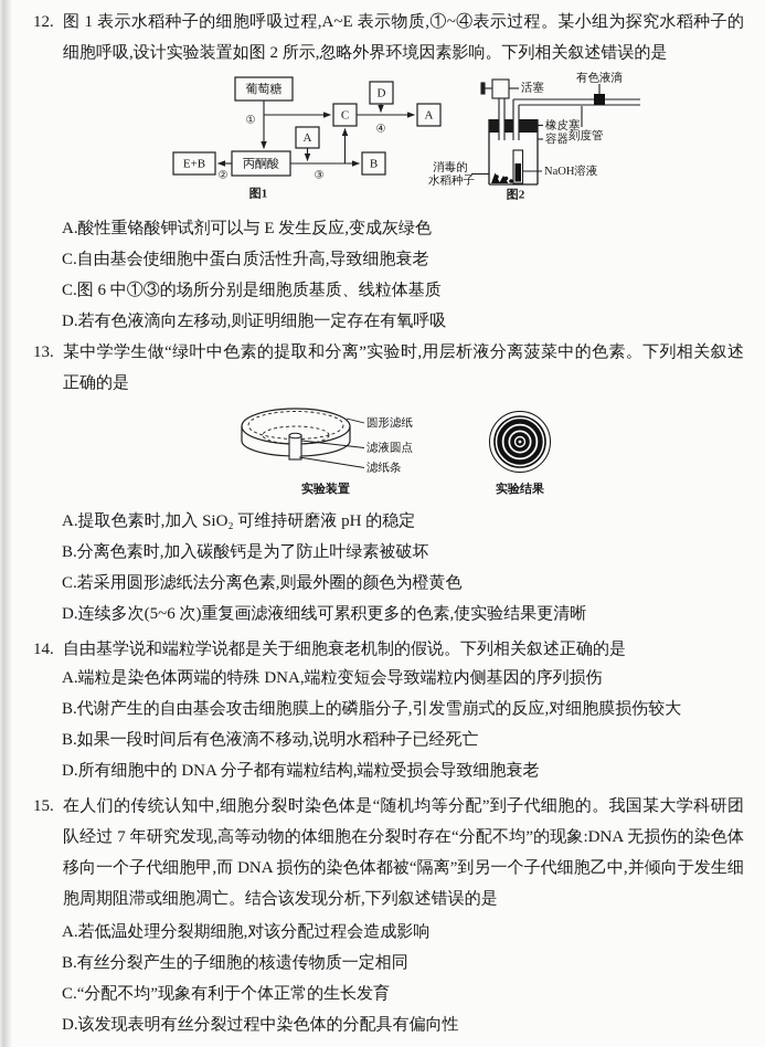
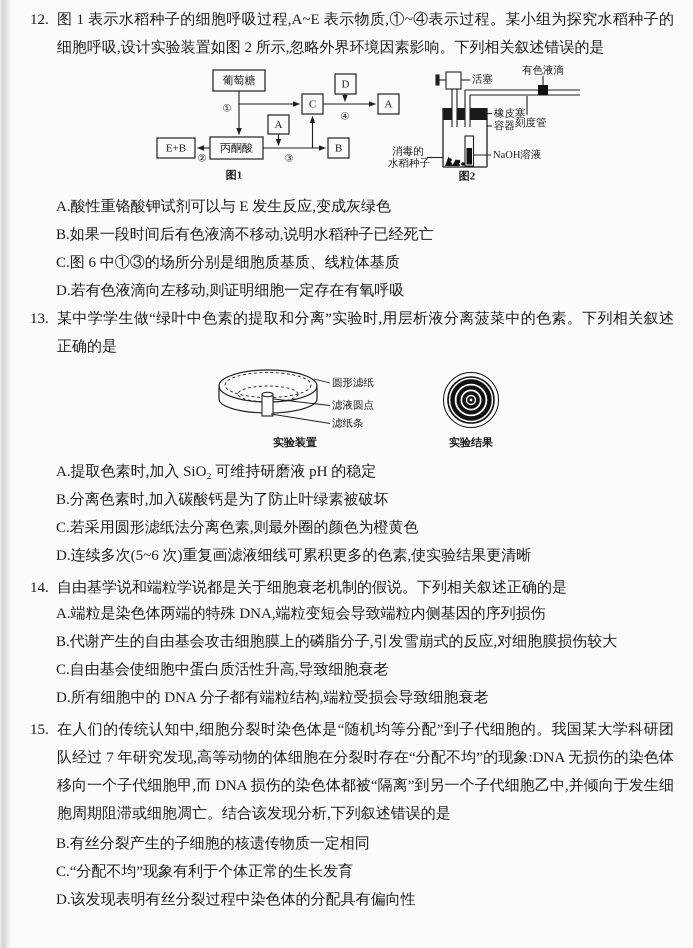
  12.
  图 1 表示水稻种子的细胞呼吸过程,A~E 表示物质,①~④表示过程。某小组为探究水稻种子的细胞呼吸,设计实验装置如图 2 所示,忽略外界环境因素影响。下列相关叙述错误的是
  葡萄糖
  丙酮酸
  E+B
  A
  B
  C
  D
  A
  ①
  ②
  ③
  ④
  图1
  活塞
  有色液滴
  橡皮塞
  容器
  刻度管
  NaOH溶液
  消毒的
  水稻种子
  图2
  A.酸性重铬酸钾试剂可以与 E 发生反应,变成灰绿色
- C.自由基会使细胞中蛋白质活性升高,导致细胞衰老
+ B.如果一段时间后有色液滴不移动,说明水稻种子已经死亡
  C.图 6 中①③的场所分别是细胞质基质、线粒体基质
  D.若有色液滴向左移动,则证明细胞一定存在有氧呼吸
  13.
  某中学学生做“绿叶中色素的提取和分离”实验时,用层析液分离菠菜中的色素。下列相关叙述正确的是
  圆形滤纸
  滤液圆点
  滤纸条
  实验装置
  实验结果
  A.提取色素时,加入 SiO₂ 可维持研磨液 pH 的稳定
  B.分离色素时,加入碳酸钙是为了防止叶绿素被破坏
  C.若采用圆形滤纸法分离色素,则最外圈的颜色为橙黄色
  D.连续多次(5~6 次)重复画滤液细线可累积更多的色素,使实验结果更清晰
  14.
  自由基学说和端粒学说都是关于细胞衰老机制的假说。下列相关叙述正确的是
  A.端粒是染色体两端的特殊 DNA,端粒变短会导致端粒内侧基因的序列损伤
  B.代谢产生的自由基会攻击细胞膜上的磷脂分子,引发雪崩式的反应,对细胞膜损伤较大
- B.如果一段时间后有色液滴不移动,说明水稻种子已经死亡
+ C.自由基会使细胞中蛋白质活性升高,导致细胞衰老
  D.所有细胞中的 DNA 分子都有端粒结构,端粒受损会导致细胞衰老
  15.
  在人们的传统认知中,细胞分裂时染色体是“随机均等分配”到子代细胞的。我国某大学科研团队经过 7 年研究发现,高等动物的体细胞在分裂时存在“分配不均”的现象:DNA 无损伤的染色体移向一个子代细胞甲,而 DNA 损伤的染色体都被“隔离”到另一个子代细胞乙中,并倾向于发生细胞周期阻滞或细胞凋亡。结合该发现分析,下列叙述错误的是
- A.若低温处理分裂期细胞,对该分配过程会造成影响
  B.有丝分裂产生的子细胞的核遗传物质一定相同
  C.“分配不均”现象有利于个体正常的生长发育
  D.该发现表明有丝分裂过程中染色体的分配具有偏向性
